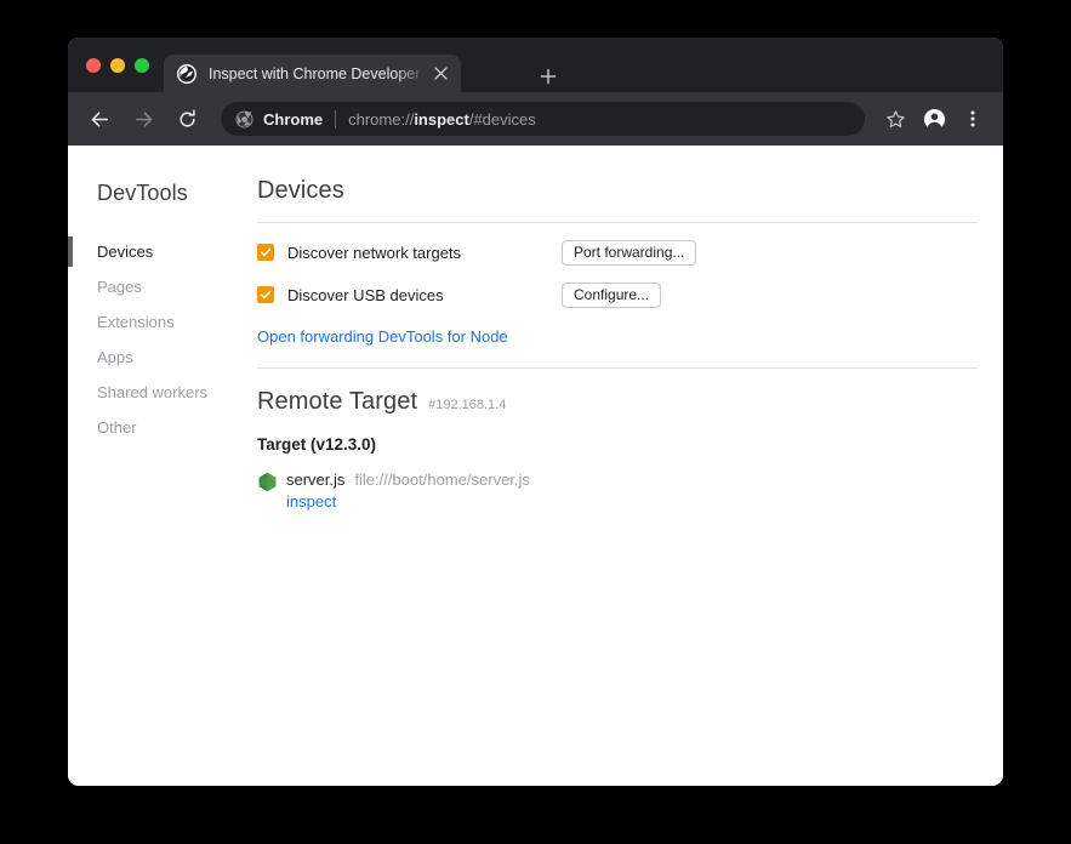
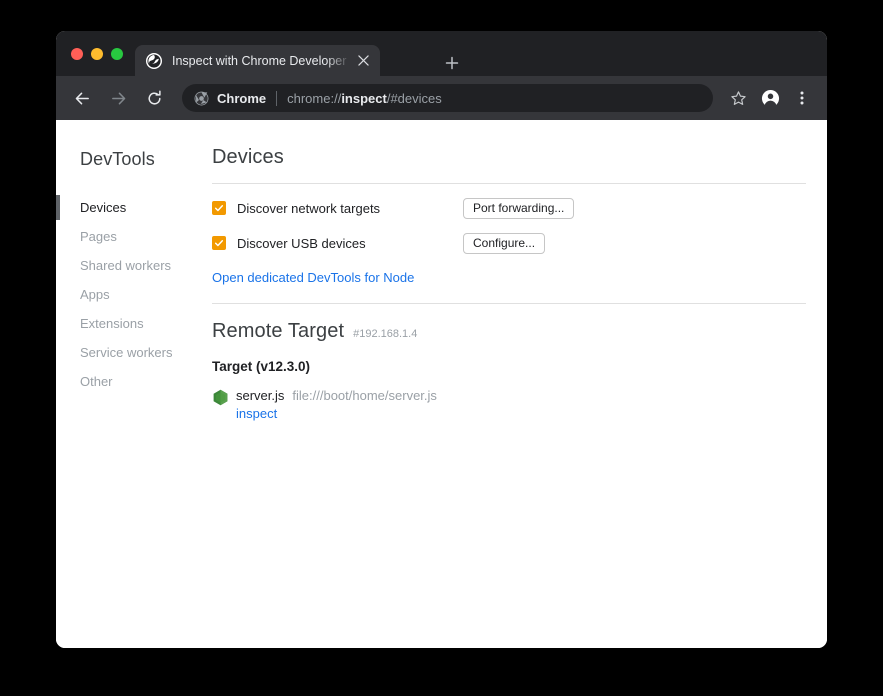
  Inspect with Chrome Developer
  Chrome
  chrome://inspect/#devices
  DevTools
  Devices
  Pages
- Extensions
+ Shared workers
  Apps
- Shared workers
+ Extensions
+ Service workers
  Other
  Devices
  Discover network targets
  Port forwarding...
  Discover USB devices
  Configure...
- Open forwarding DevTools for Node
+ Open dedicated DevTools for Node
  Remote Target
  #192.168.1.4
  Target (v12.3.0)
  server.js
  file:///boot/home/server.js
  inspect
